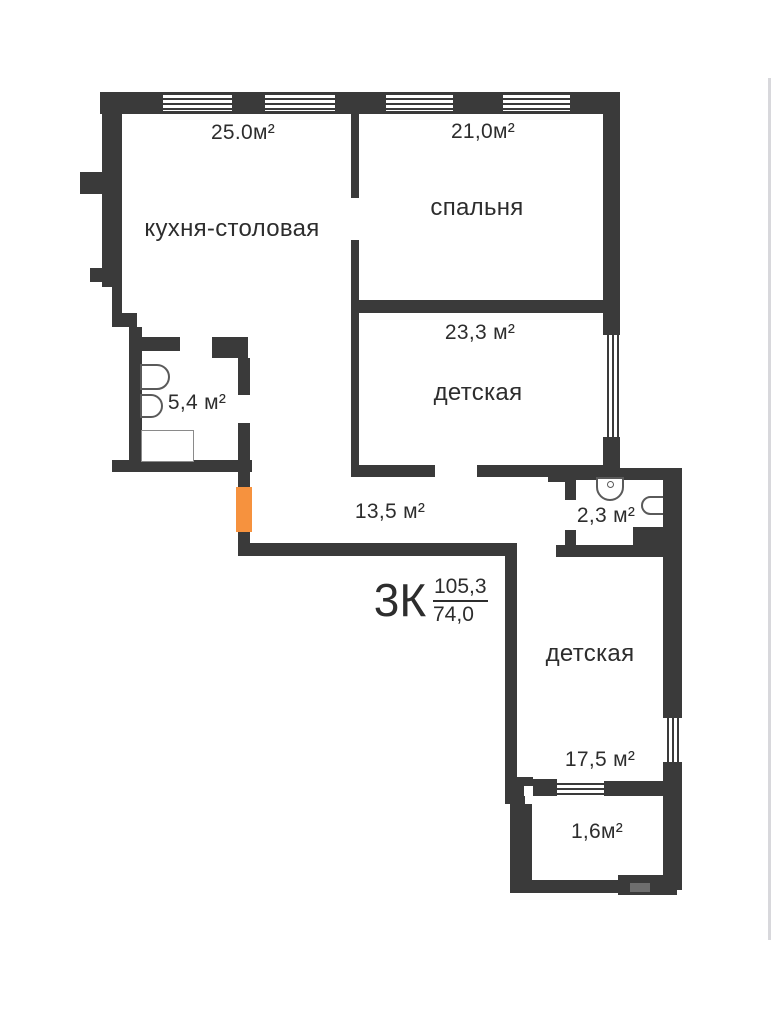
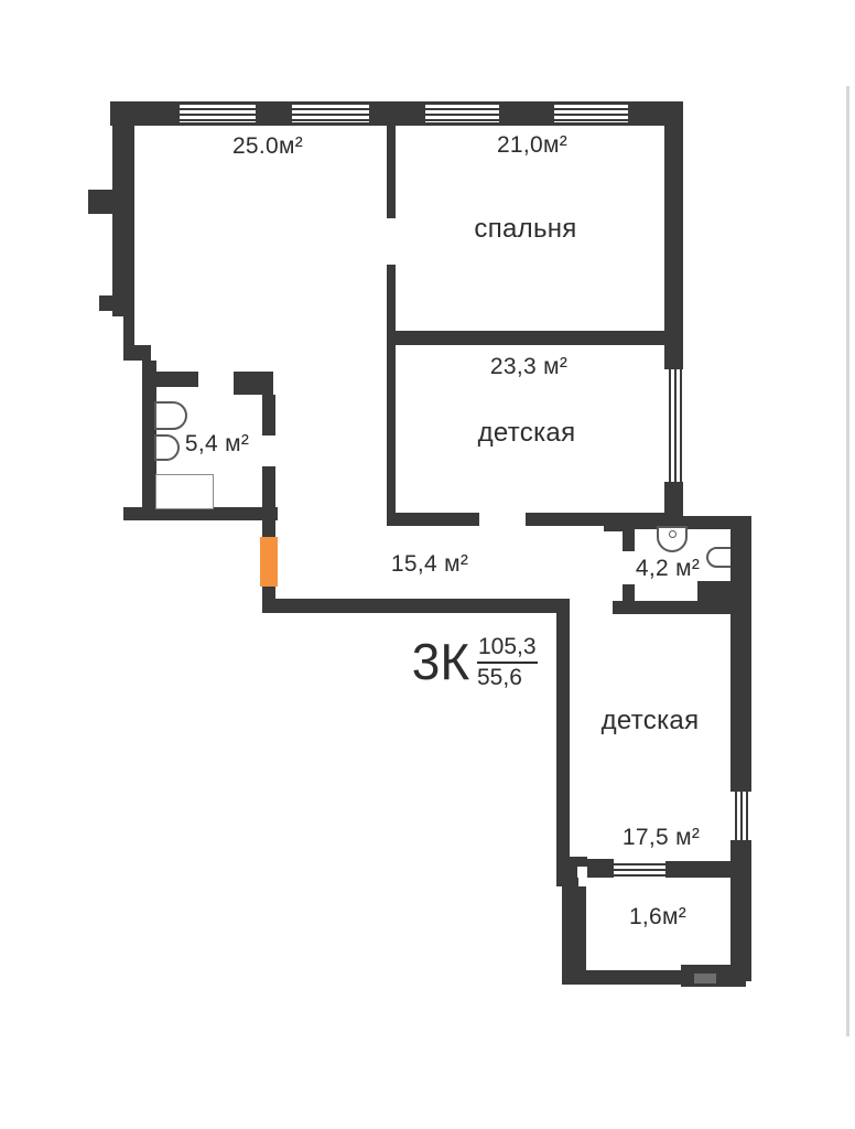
  25.0м²
- кухня-столовая
  21,0м²
  спальня
  23,3 м²
  детская
  5,4 м²
- 13,5 м²
+ 15,4 м²
- 2,3 м²
+ 4,2 м²
  3К
  105,3
- 74,0
+ 55,6
  детская
  17,5 м²
  1,6м²
